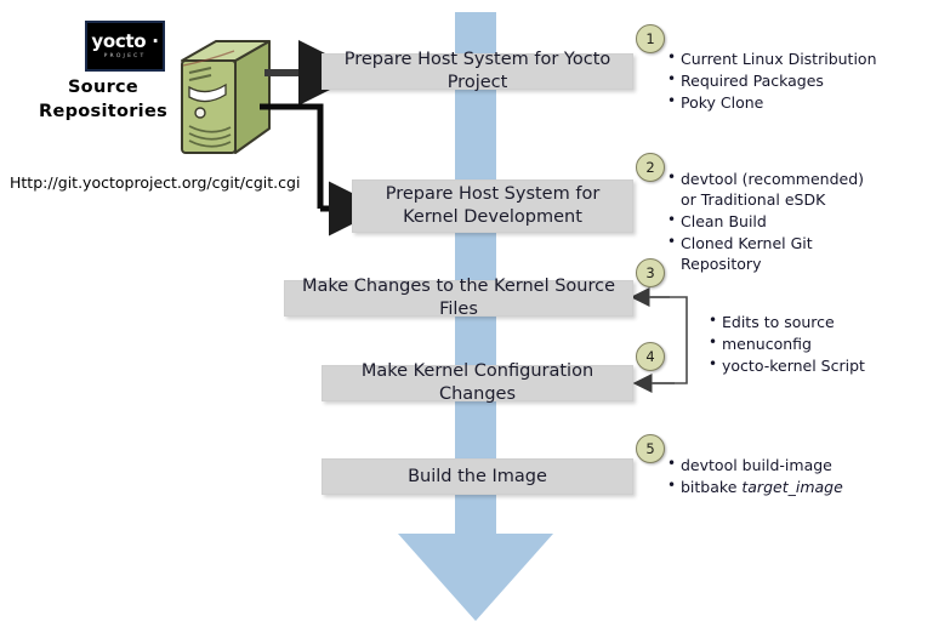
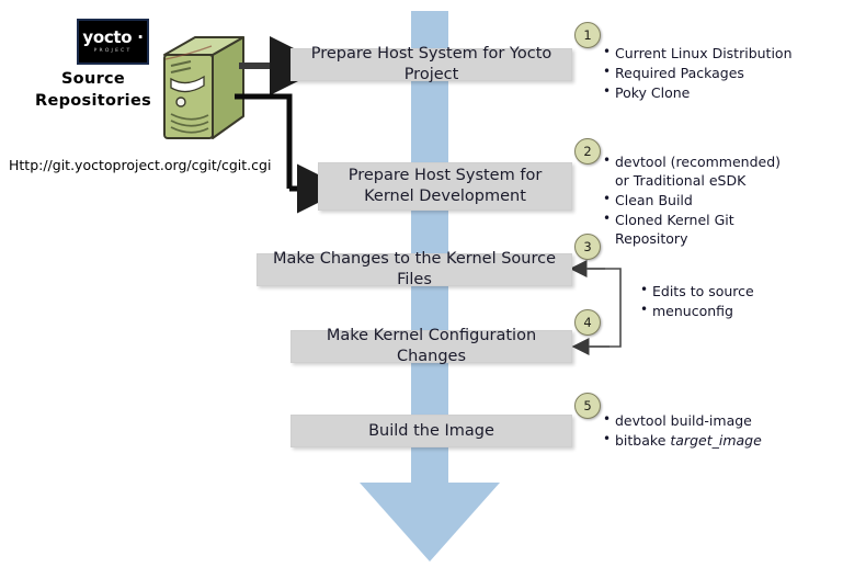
  yocto ·
  Source
  Repositories
  Http://git.yoctoproject.org/cgit/cgit.cgi
  Prepare Host System for Yocto Project
  Prepare Host System for Kernel Development
  Make Changes to the Kernel Source Files
  Make Kernel Configuration Changes
  Build the Image
  1
  2
  3
  4
  5
  Current Linux Distribution
  Required Packages
  Poky Clone
  devtool (recommended) or Traditional eSDK
  Clean Build
  Cloned Kernel Git Repository
  Edits to source
  menuconfig
- yocto-kernel Script
  devtool build-image
  bitbake target_image
